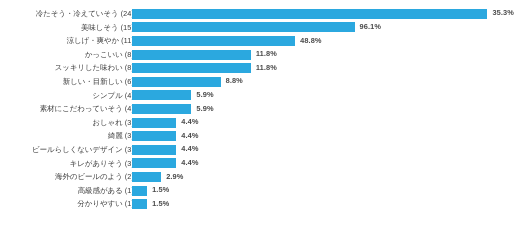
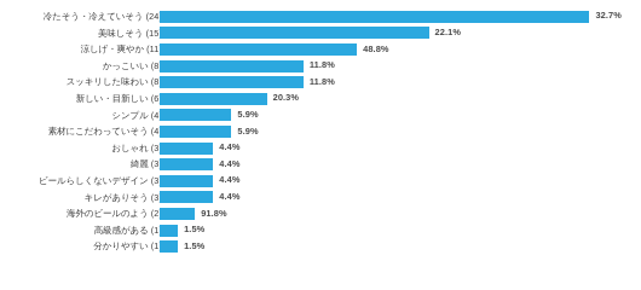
  冷たそう・冷えていそう (24
- 35.3%
+ 32.7%
  美味しそう (15
- 96.1%
+ 22.1%
  涼しげ・爽やか (11
  48.8%
  かっこいい (8
  11.8%
  スッキリした味わい (8
  11.8%
  新しい・目新しい (6
- 8.8%
+ 20.3%
  シンプル (4
  5.9%
  素材にこだわっていそう (4
  5.9%
  おしゃれ (3
  4.4%
  綺麗 (3
  4.4%
  ビールらしくないデザイン (3
  4.4%
  キレがありそう (3
  4.4%
  海外のビールのよう (2
- 2.9%
+ 91.8%
  高級感がある (1
  1.5%
  分かりやすい (1
  1.5%
